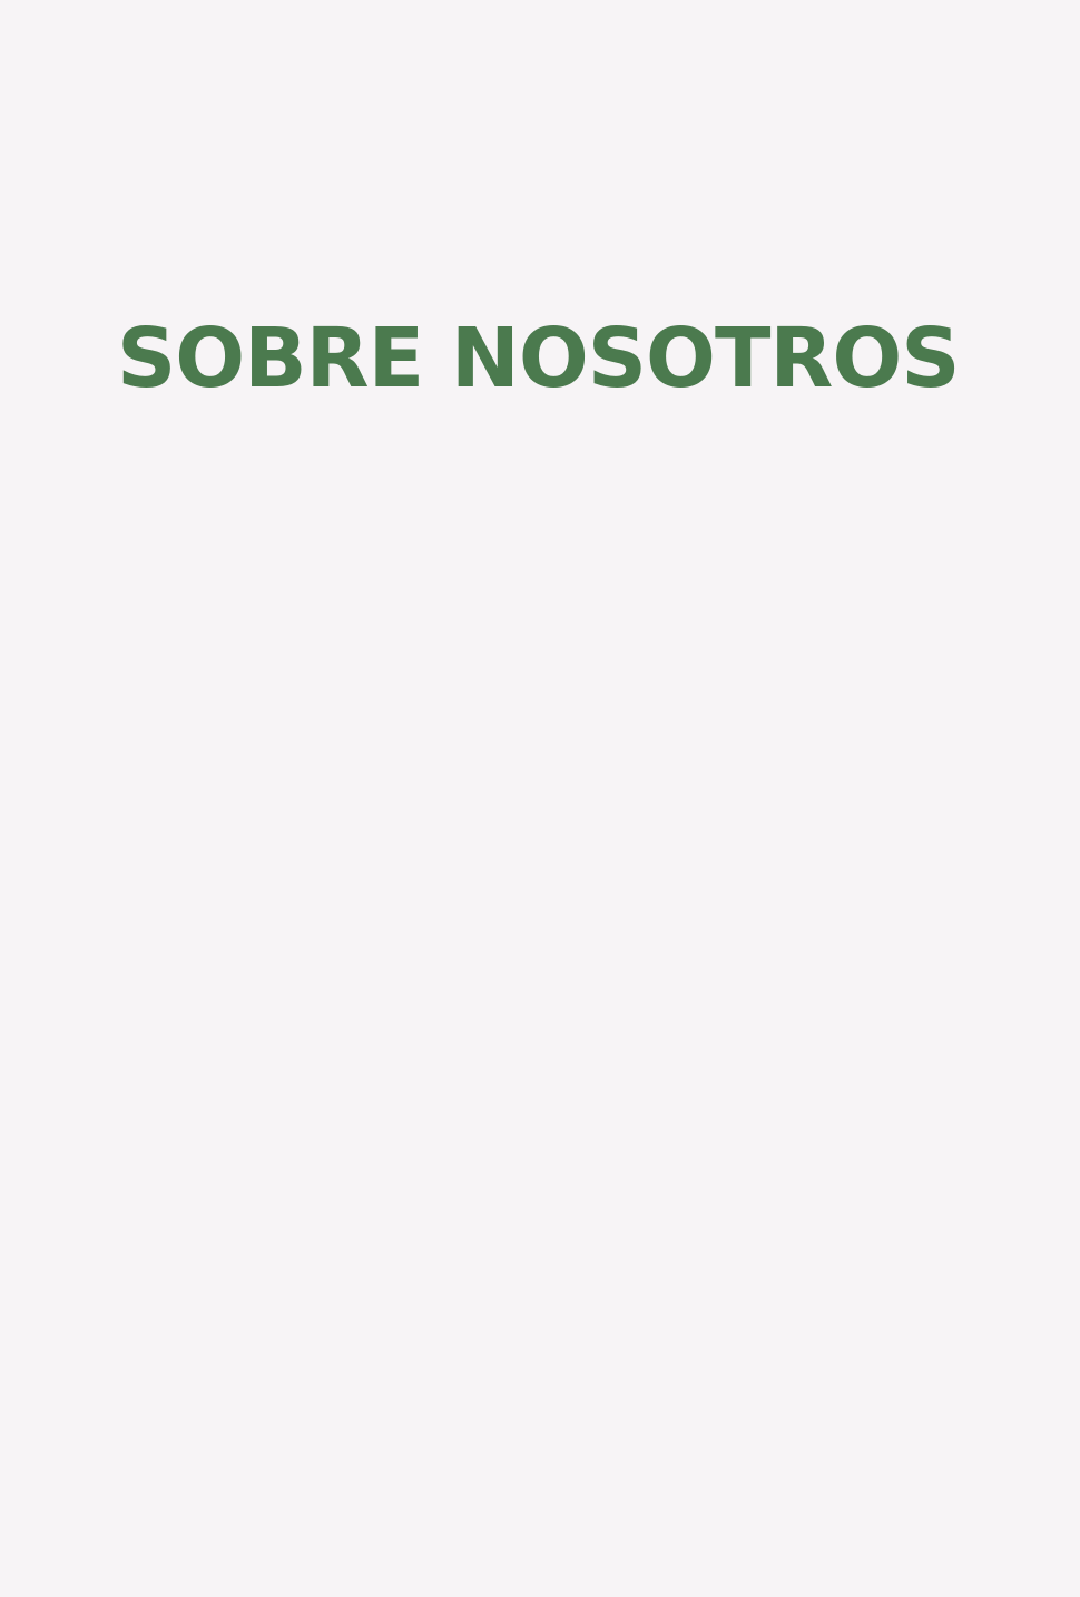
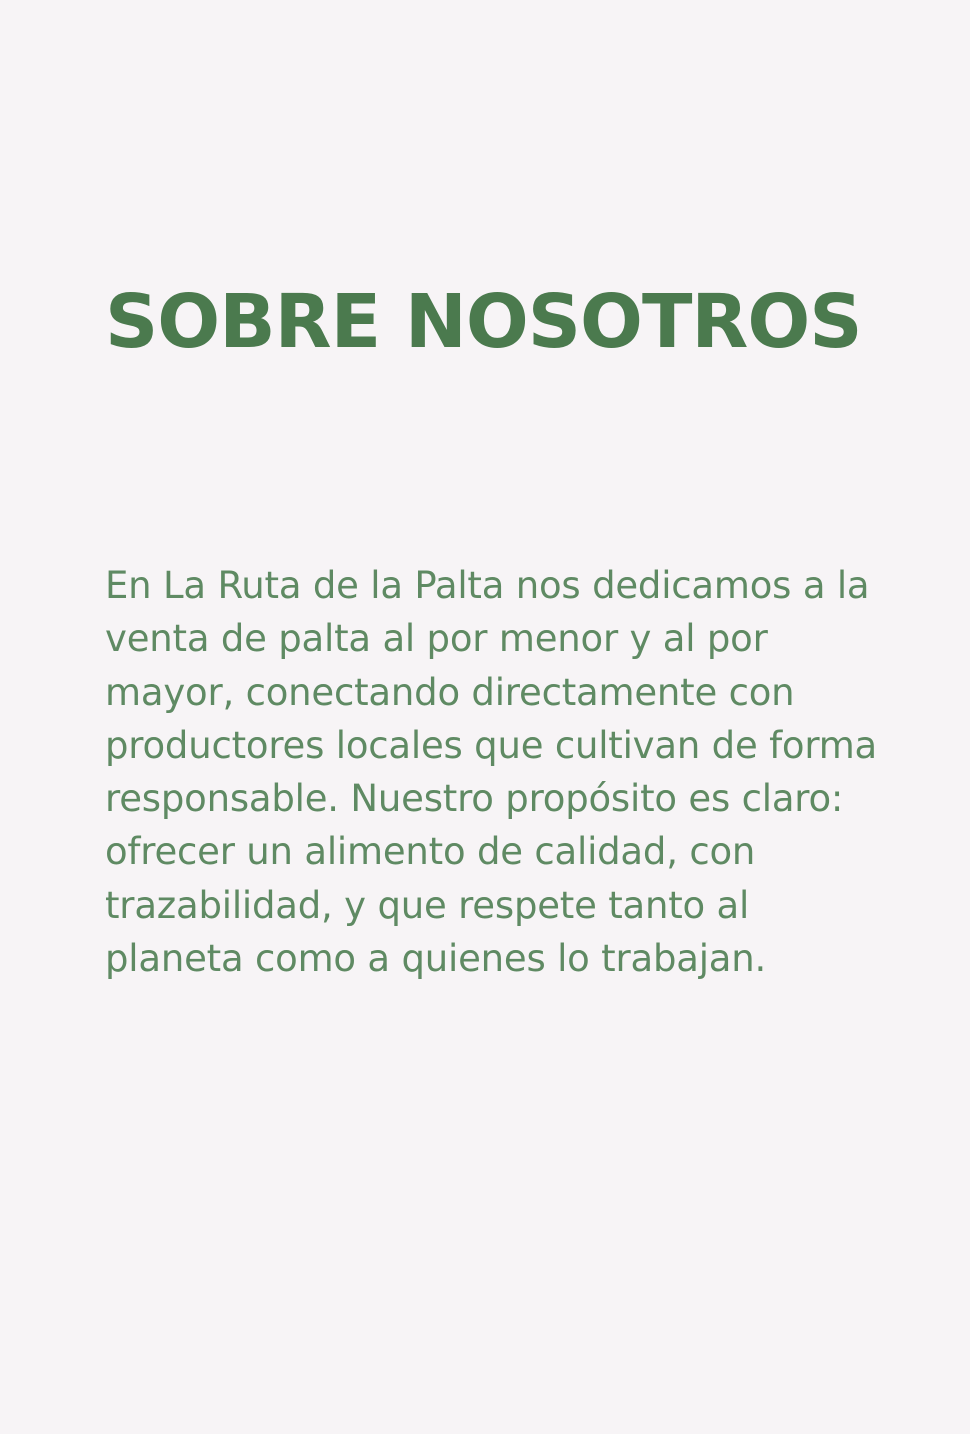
  SOBRE NOSOTROS
+ En La Ruta de la Palta nos dedicamos a la venta de palta al por menor y al por mayor, conectando directamente con productores locales que cultivan de forma responsable. Nuestro propósito es claro: ofrecer un alimento de calidad, con trazabilidad, y que respete tanto al planeta como a quienes lo trabajan.
